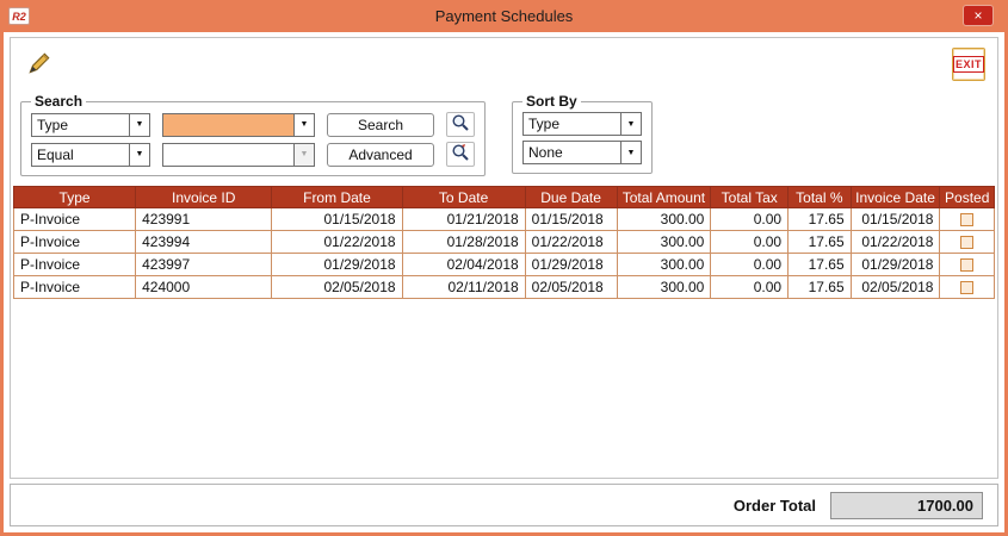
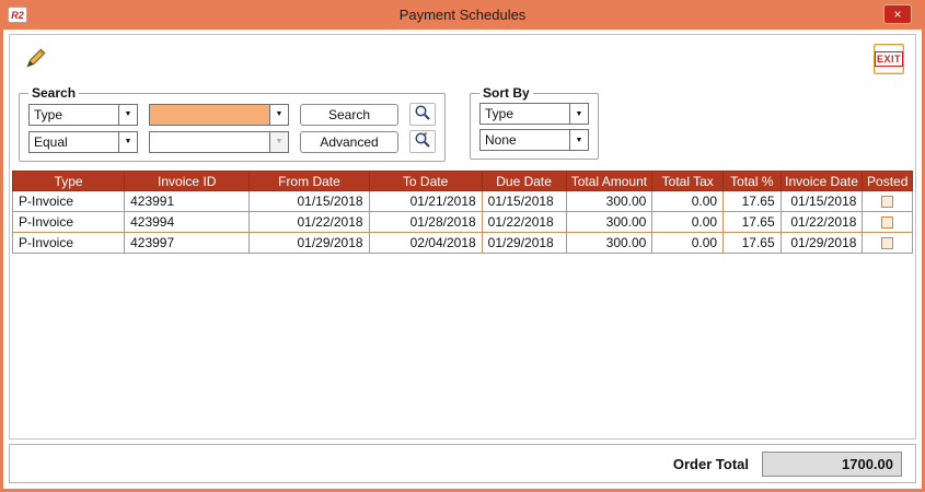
  R2
  Payment Schedules
  ×
  EXIT
  Search
  Type
  Search
  Equal
  Advanced
  Sort By
  Type
  None
  Type	Invoice ID	From Date	To Date	Due Date	Total Amount	Total Tax	Total %	Invoice Date	Posted
  P-Invoice	423991	01/15/2018	01/21/2018	01/15/2018	300.00	0.00	17.65	01/15/2018
  P-Invoice	423994	01/22/2018	01/28/2018	01/22/2018	300.00	0.00	17.65	01/22/2018
  P-Invoice	423997	01/29/2018	02/04/2018	01/29/2018	300.00	0.00	17.65	01/29/2018
- P-Invoice	424000	02/05/2018	02/11/2018	02/05/2018	300.00	0.00	17.65	02/05/2018
  Order Total
  1700.00
